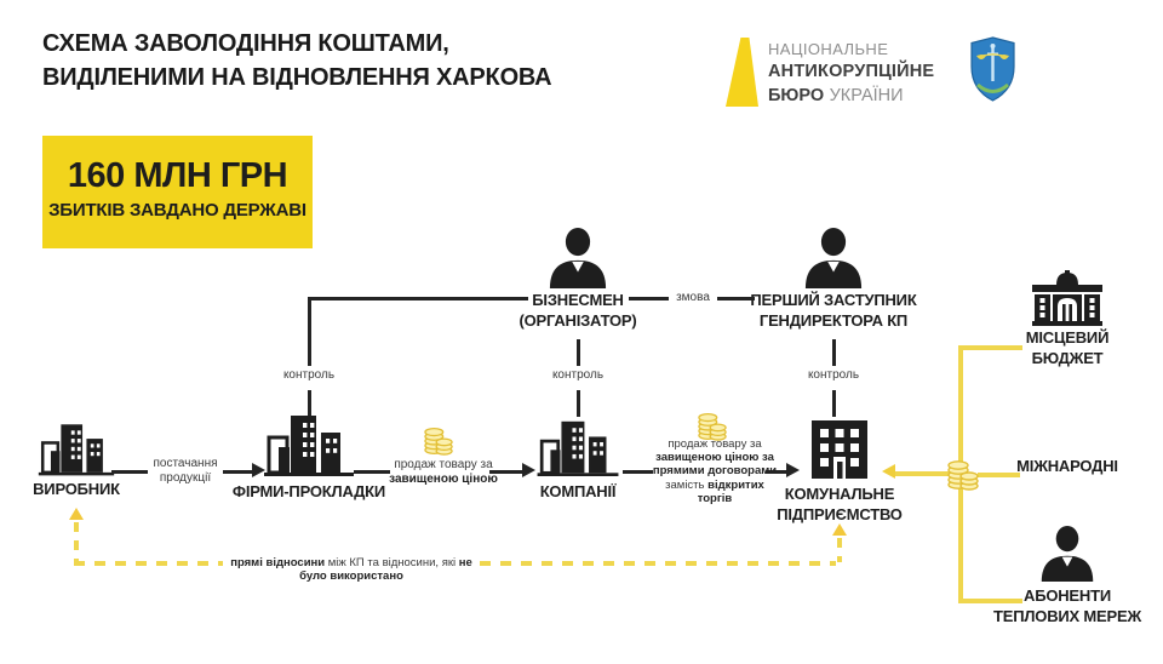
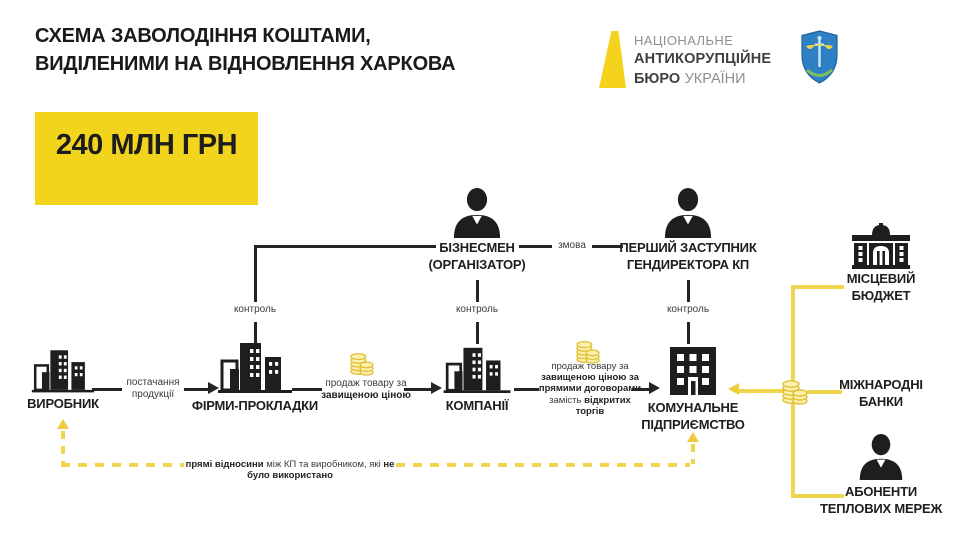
  СХЕМА ЗАВОЛОДІННЯ КОШТАМИ,
  ВИДІЛЕНИМИ НА ВІДНОВЛЕННЯ ХАРКОВА
  НАЦІОНАЛЬНЕ
  АНТИКОРУПЦІЙНЕ
  БЮРО УКРАЇНИ
- 160 МЛН ГРН
+ 240 МЛН ГРН
- ЗБИТКІВ ЗАВДАНО ДЕРЖАВІ
  БІЗНЕСМЕН
  (ОРГАНІЗАТОР)
  ПЕРШИЙ ЗАСТУПНИК
  ГЕНДИРЕКТОРА КП
  змова
  контроль
  контроль
  контроль
  ВИРОБНИК
  ФІРМИ-ПРОКЛАДКИ
  КОМПАНІЇ
  КОМУНАЛЬНЕ
  ПІДПРИЄМСТВО
  постачання
  продукції
  продаж товару за
  завищеною ціною
  продаж товару за
  завищеною ціною за
  прямими договора
  замість відкритих
  торгів
  МІСЦЕВИЙ
  БЮДЖЕТ
  МІЖНАРОДНІ
+ БАНКИ
  АБОНЕНТИ
  ТЕПЛОВИХ МЕРЕЖ
- прямі відносини між КП та відносини, які не було використано
+ прямі відносини між КП та виробником, які не було використано
